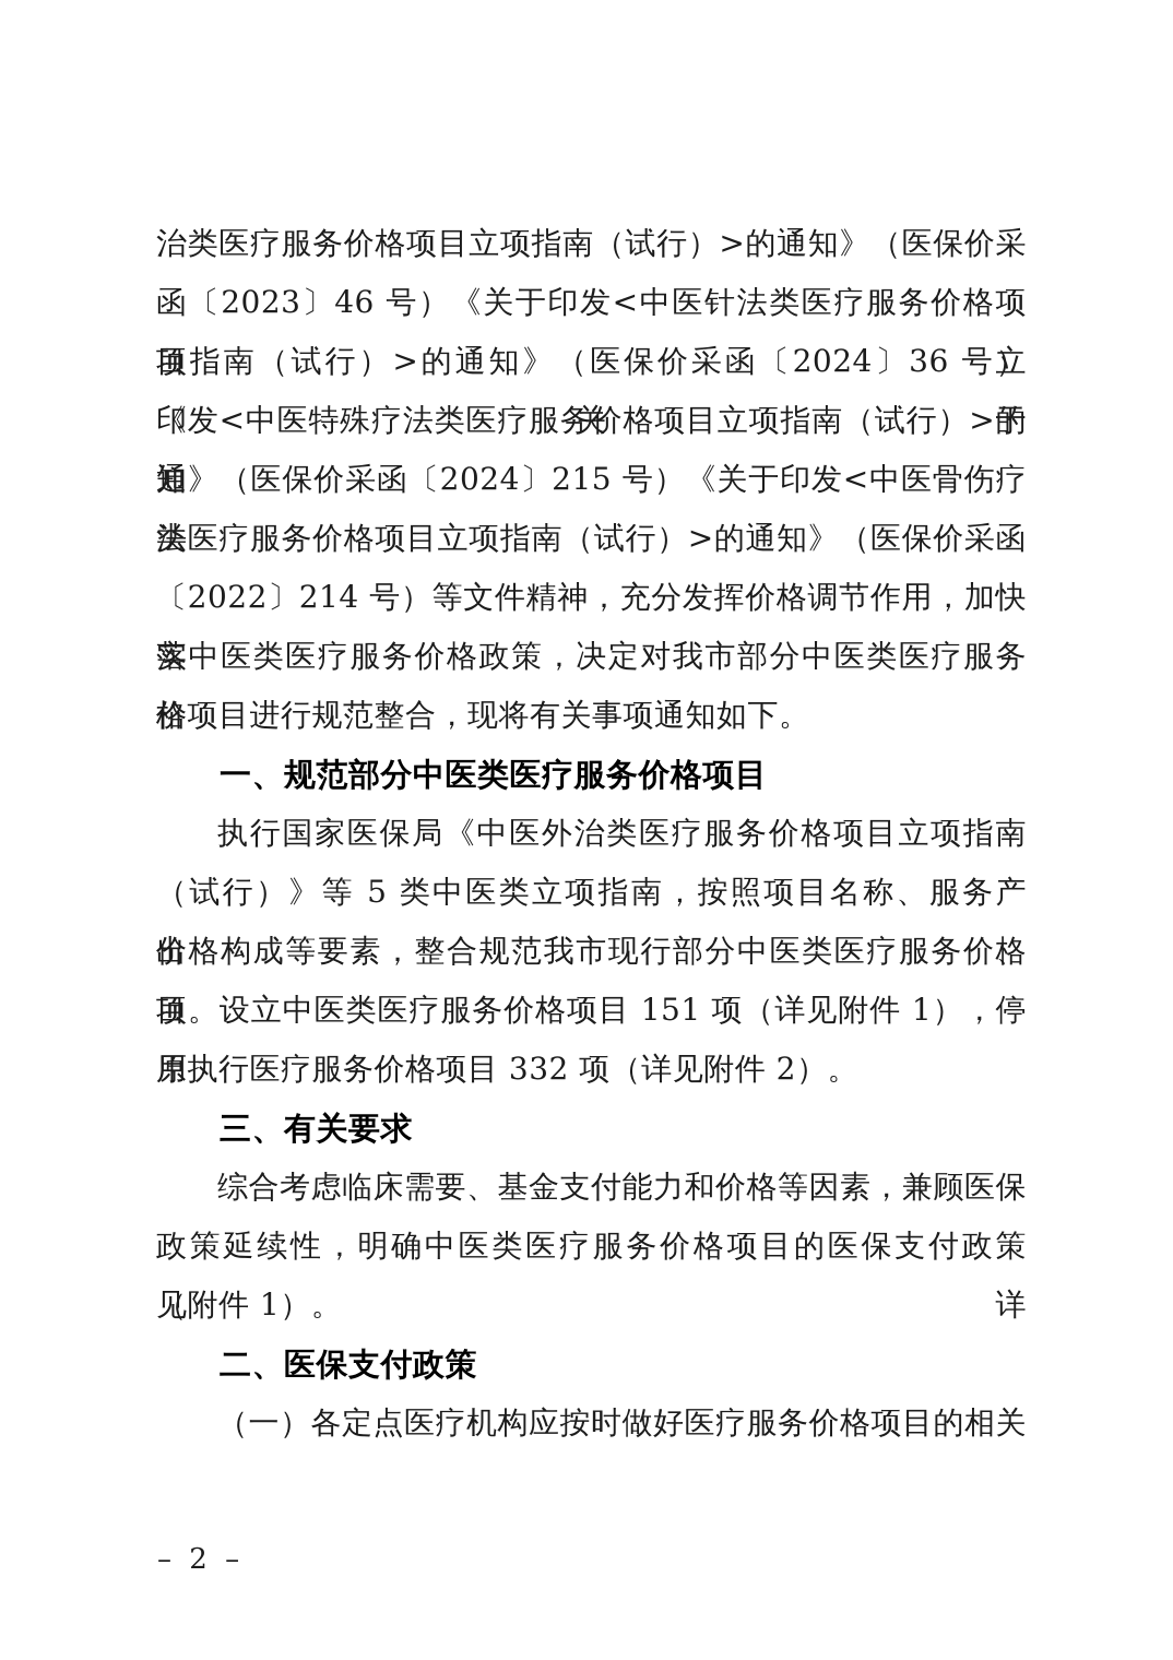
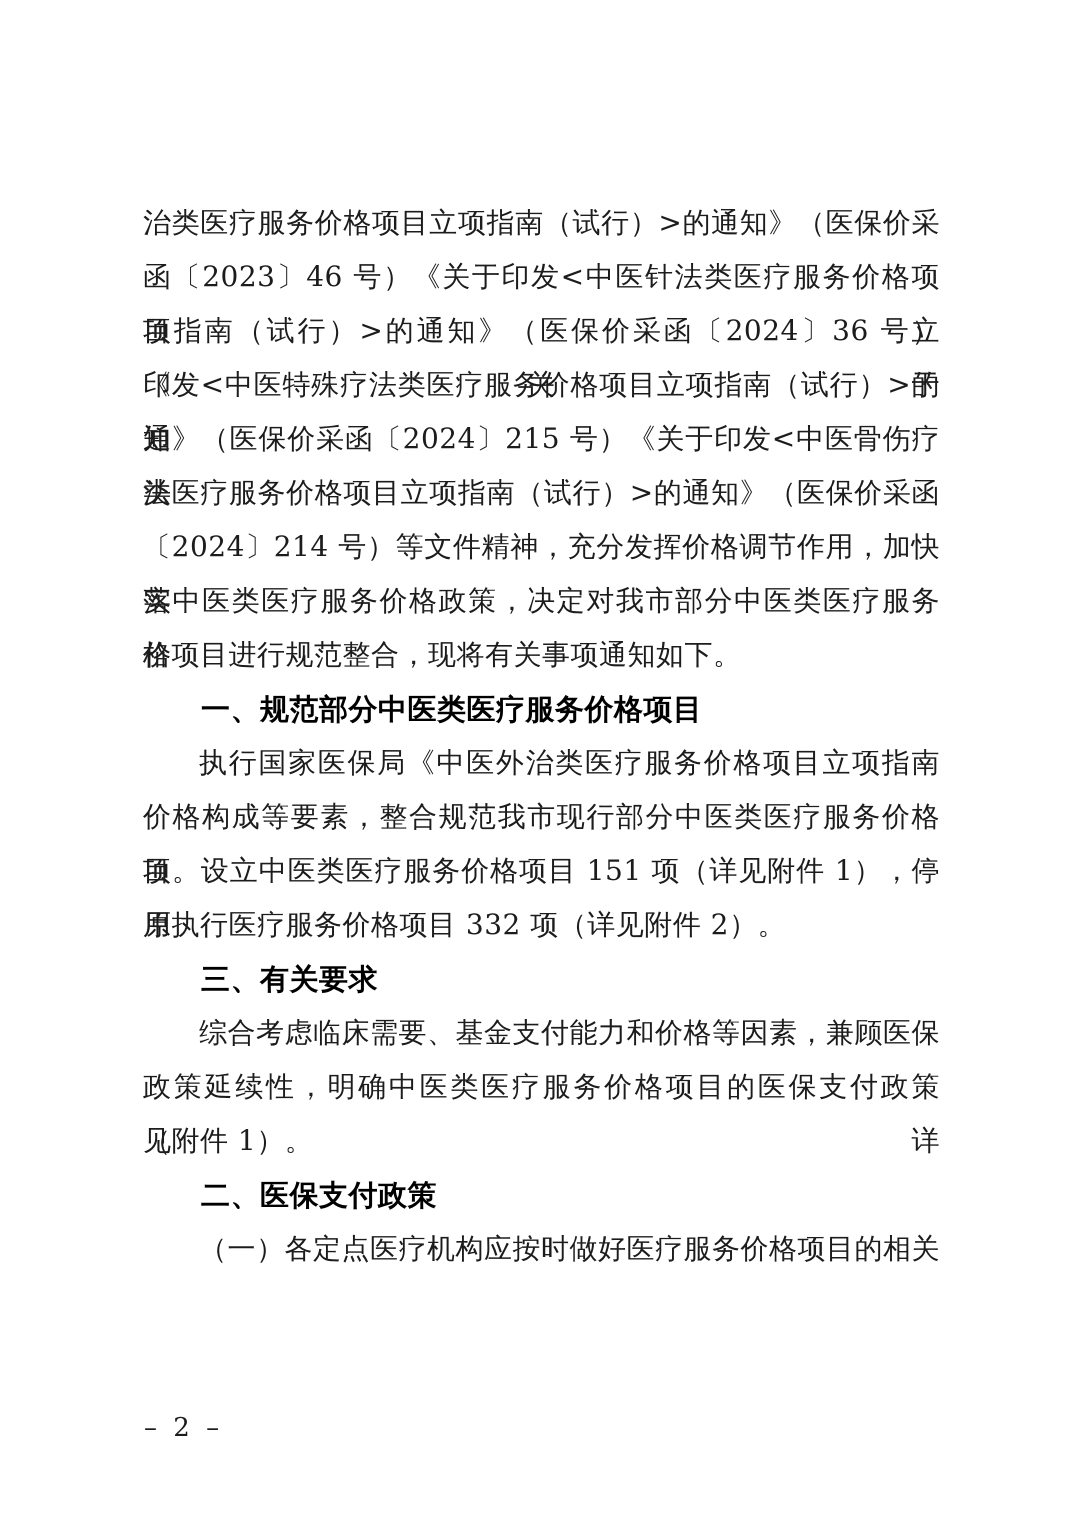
  治类医疗服务价格项目立项指南（试行）>的通知》（医保价采
  函〔2023〕46 号）《关于印发<中医针法类医疗服务价格项目立
  项指南（试行）>的通知》（医保价采函〔2024〕36 号）《关于
  印发<中医特殊疗法类医疗服务价格项目立项指南（试行）>的通
  知》（医保价采函〔2024〕215 号）《关于印发<中医骨伤疗法
  类医疗服务价格项目立项指南（试行）>的通知》（医保价采函
- 〔2022〕214 号）等文件精神，充分发挥价格调节作用，加快落
+ 〔2024〕214 号）等文件精神，充分发挥价格调节作用，加快落
  实中医类医疗服务价格政策，决定对我市部分中医类医疗服务价
  格项目进行规范整合，现将有关事项通知如下。
  一、规范部分中医类医疗服务价格项目
  执行国家医保局《中医外治类医疗服务价格项目立项指南
- （试行）》等 5 类中医类立项指南，按照项目名称、服务产出、
  价格构成等要素，整合规范我市现行部分中医类医疗服务价格项
  目。设立中医类医疗服务价格项目 151 项（详见附件 1），停用
  原执行医疗服务价格项目 332 项（详见附件 2）。
  三、有关要求
  综合考虑临床需要、基金支付能力和价格等因素，兼顾医保
  政策延续性，明确中医类医疗服务价格项目的医保支付政策（详
  见附件 1）。
  二、医保支付政策
  （一）各定点医疗机构应按时做好医疗服务价格项目的相关
  – 2 –
